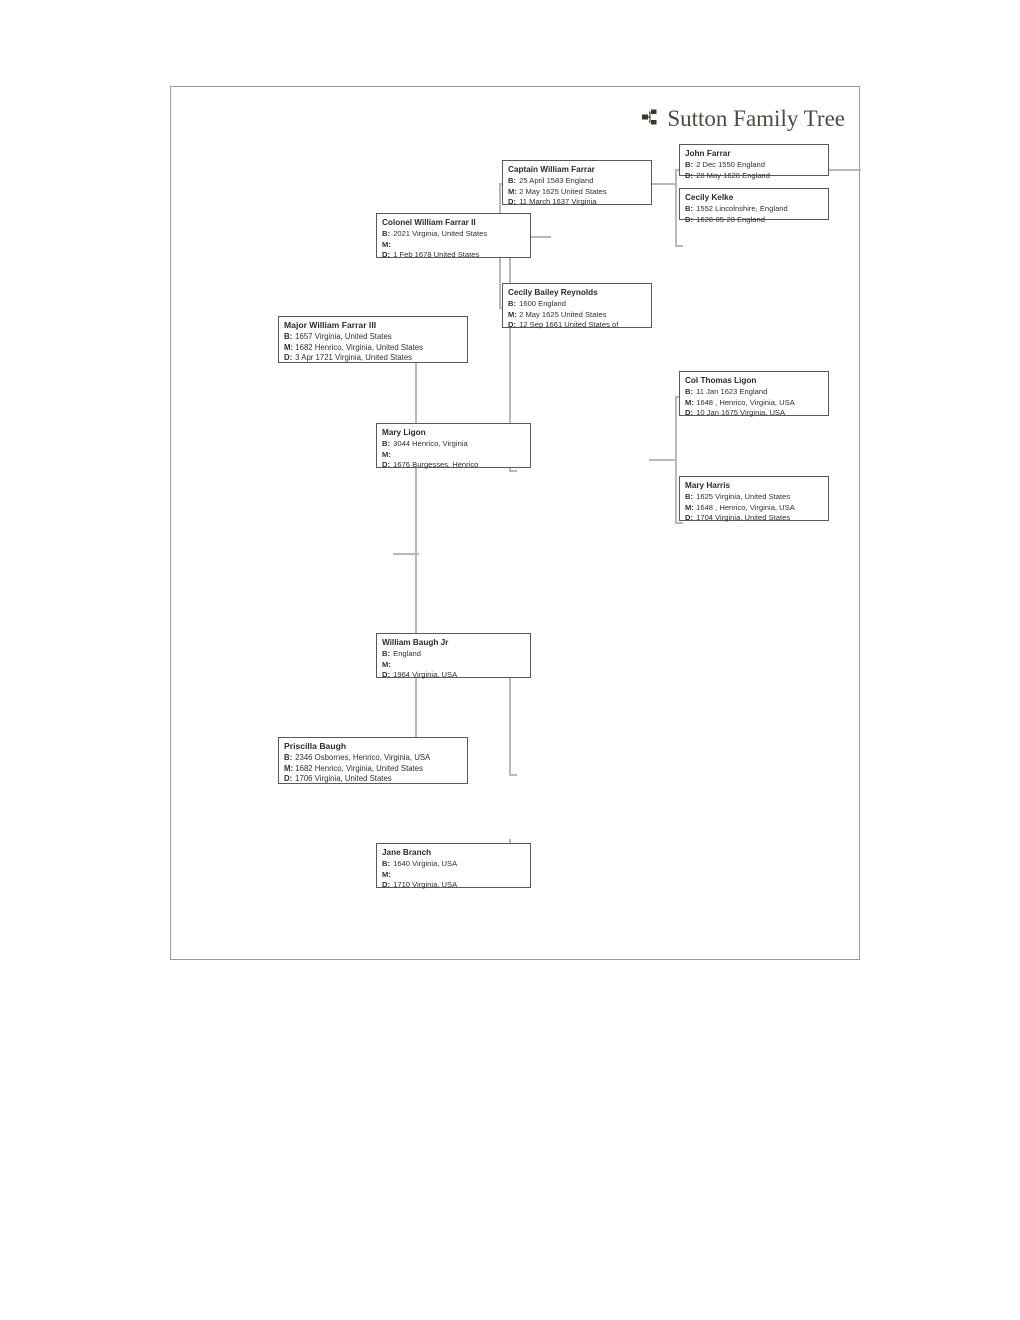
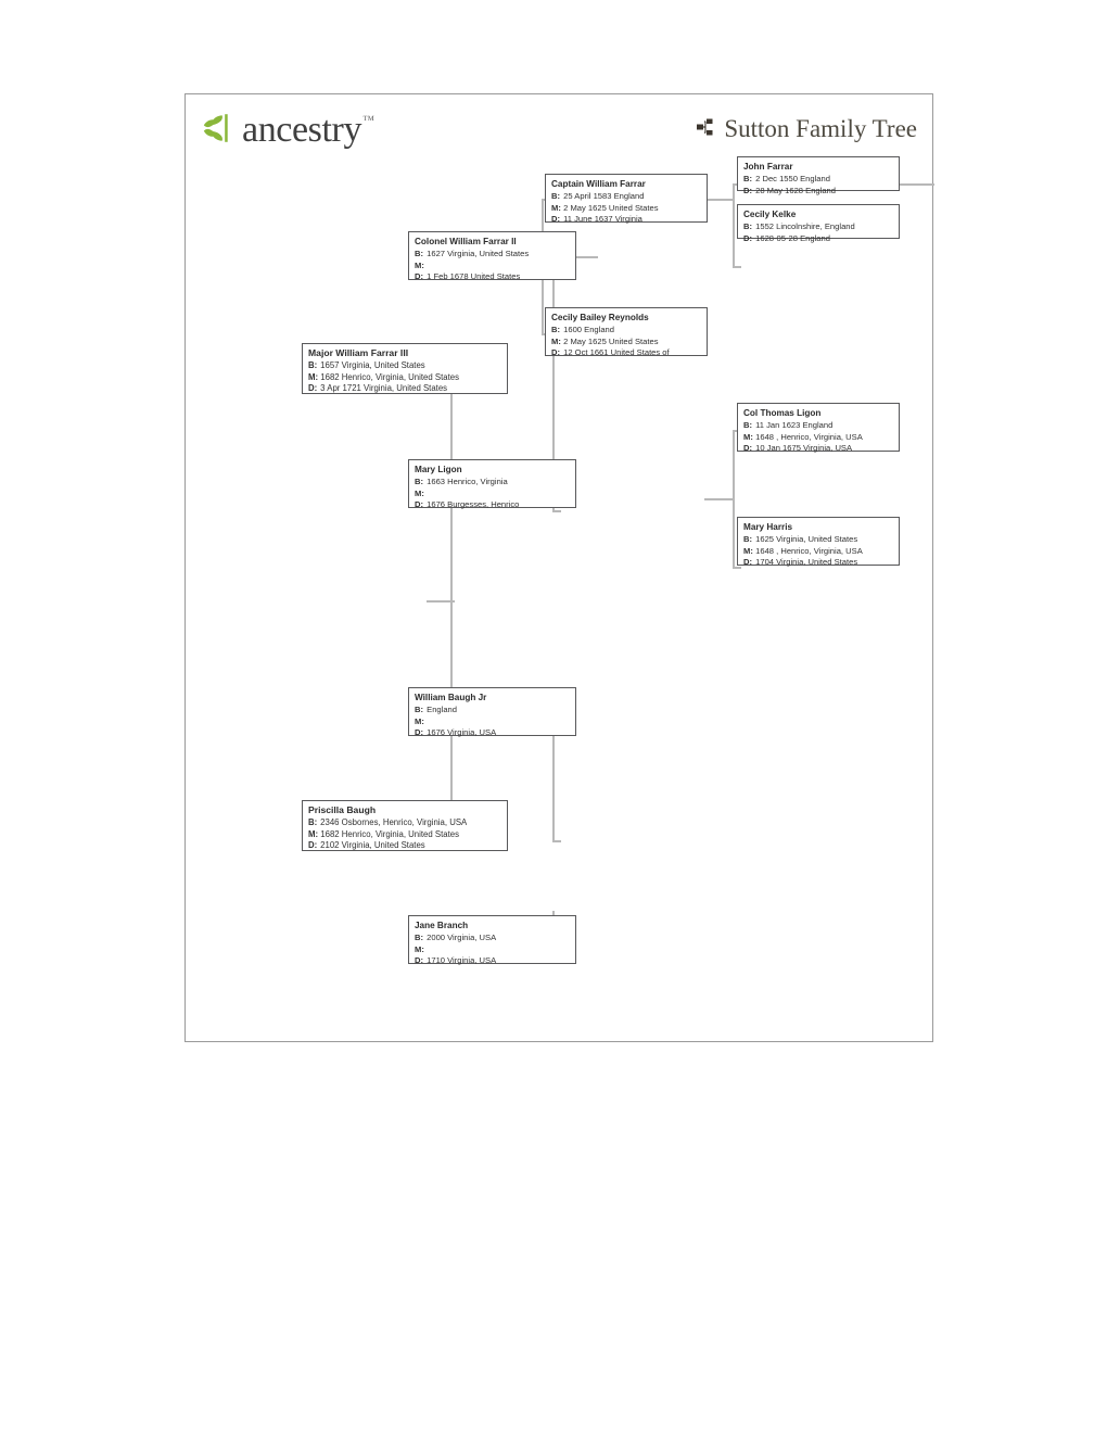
+ ancestry
+ ™
  Sutton Family Tree
  John Farrar
  B: 2 Dec 1550 England
  D: 28 May 1628 England
  Cecily Kelke
  B: 1552 Lincolnshire, England
  D: 1628-05-28 England
  Captain William Farrar
  B: 25 April 1583 England
  M: 2 May 1625 United States
- D: 11 March 1637 Virginia
+ D: 11 June 1637 Virginia
  Cecily Bailey Reynolds
  B: 1600 England
  M: 2 May 1625 United States
- D: 12 Sep 1661 United States of
+ D: 12 Oct 1661 United States of
  Colonel William Farrar II
- B: 2021 Virginia, United States
+ B: 1627 Virginia, United States
  M:
  D: 1 Feb 1678 United States
  Major William Farrar III
  B: 1657 Virginia, United States
  M: 1682 Henrico, Virginia, United States
  D: 3 Apr 1721 Virginia, United States
  Col Thomas Ligon
  B: 11 Jan 1623 England
  M: 1648 , Henrico, Virginia, USA
  D: 10 Jan 1675 Virginia, USA
  Mary Harris
  B: 1625 Virginia, United States
  M: 1648 , Henrico, Virginia, USA
  D: 1704 Virginia, United States
  Mary Ligon
- B: 3044 Henrico, Virginia
+ B: 1663 Henrico, Virginia
  M:
  D: 1676 Burgesses, Henrico
  William Baugh Jr
  B: England
  M:
- D: 1964 Virginia, USA
+ D: 1676 Virginia, USA
  Priscilla Baugh
  B: 2346 Osbornes, Henrico, Virginia, USA
  M: 1682 Henrico, Virginia, United States
- D: 1706 Virginia, United States
+ D: 2102 Virginia, United States
  Jane Branch
- B: 1640 Virginia, USA
+ B: 2000 Virginia, USA
  M:
  D: 1710 Virginia, USA
